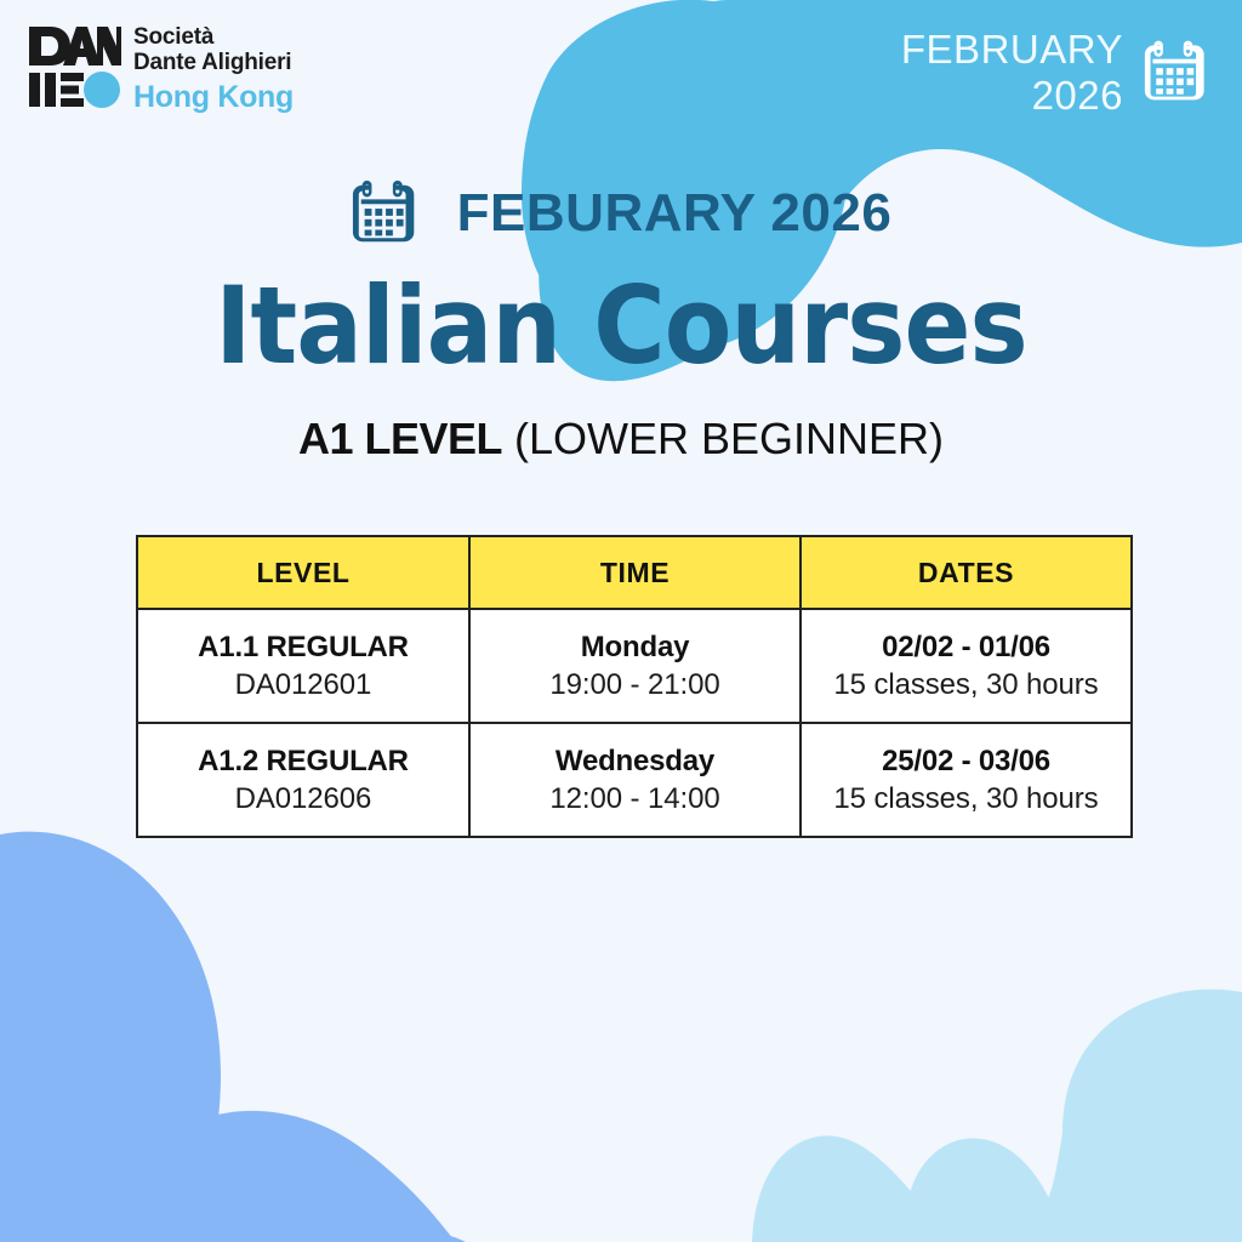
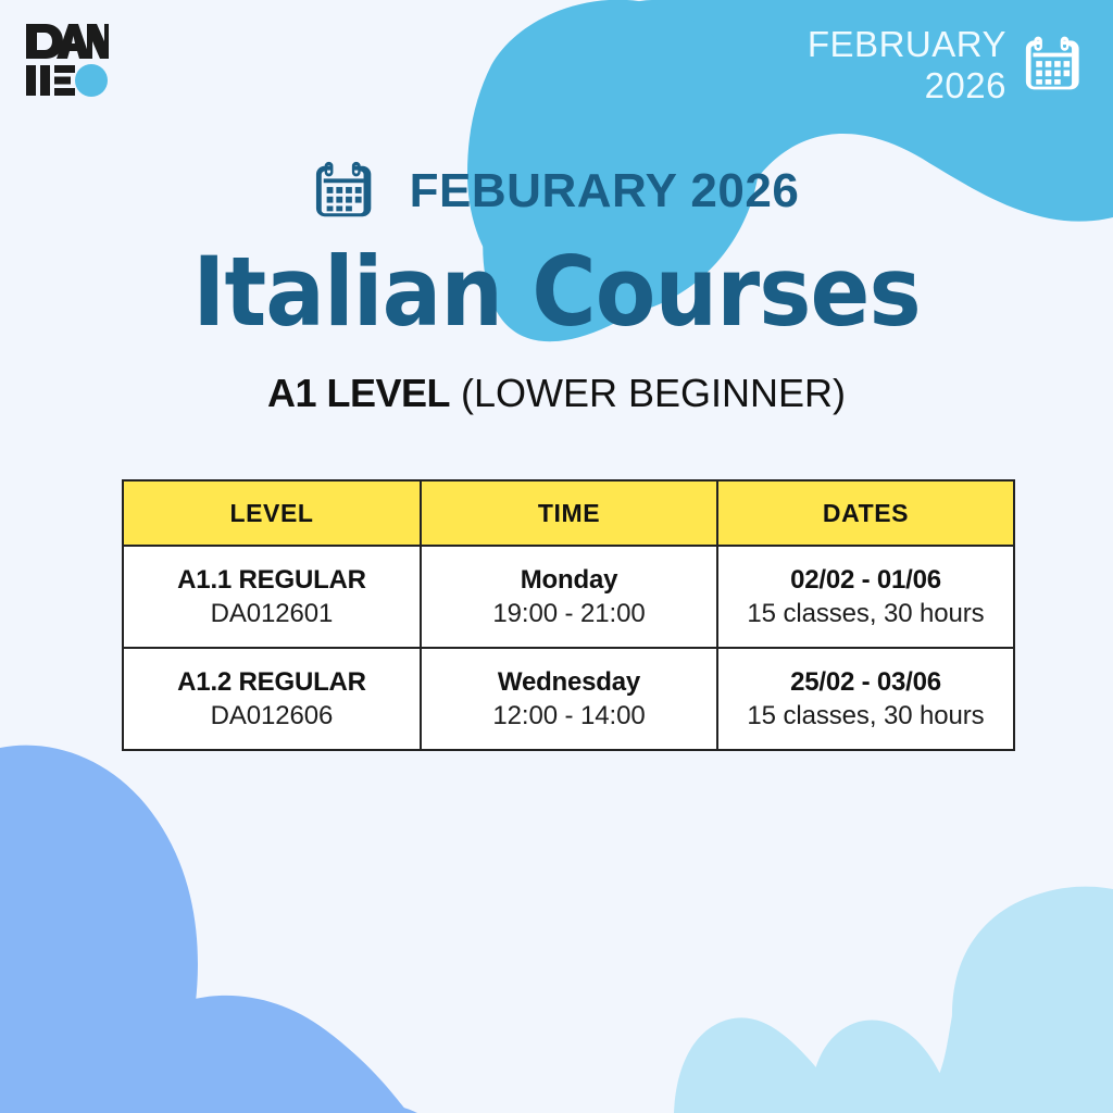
- Società
- Dante Alighieri
- Hong Kong
  FEBRUARY
  2026
  FEBURARY 2026
  Italian Courses
  A1 LEVEL (LOWER BEGINNER)
  LEVEL	TIME	DATES
  A1.1 REGULAR DA012601	Monday 19:00 - 21:00	02/02 - 01/06 15 classes, 30 hours
  A1.2 REGULAR DA012606	Wednesday 12:00 - 14:00	25/02 - 03/06 15 classes, 30 hours
